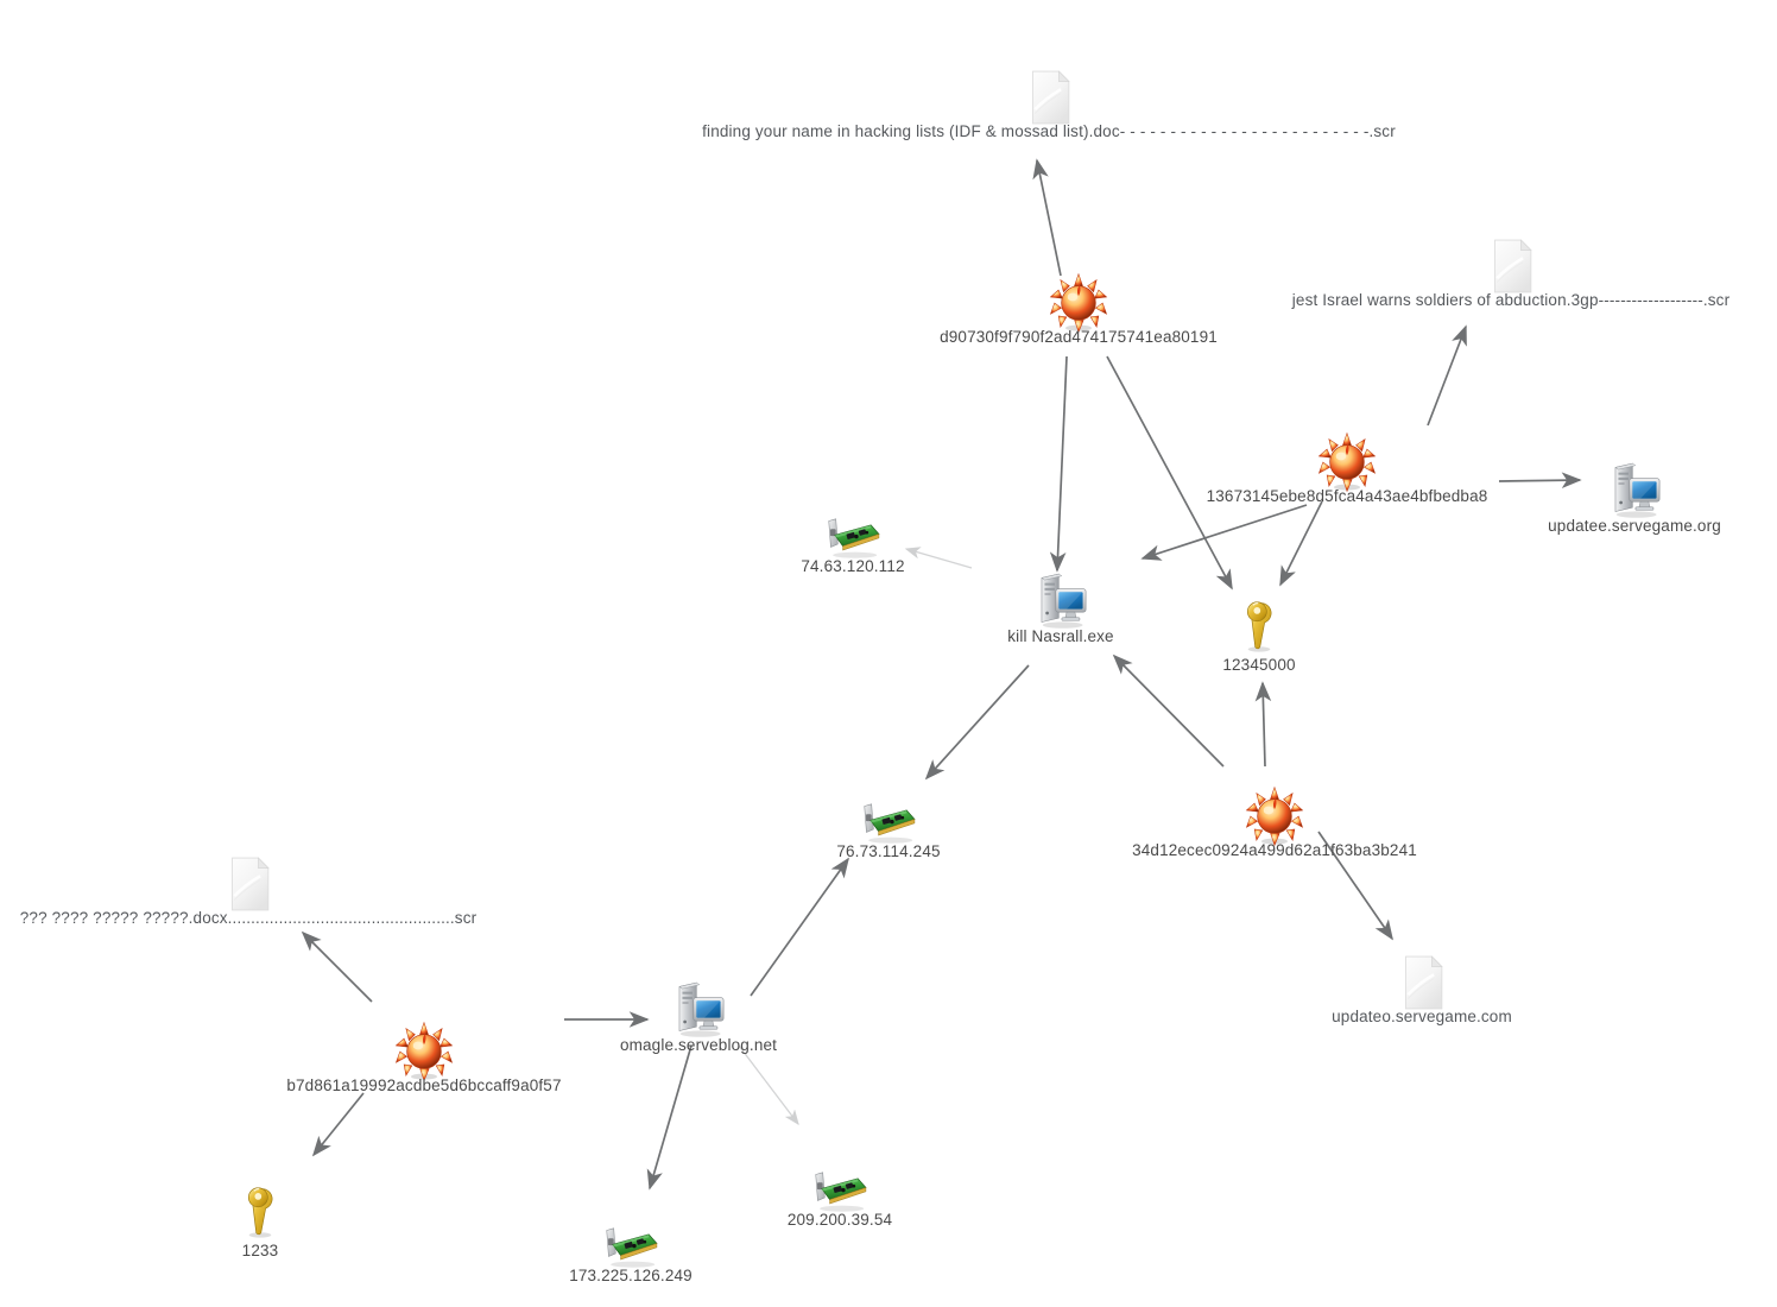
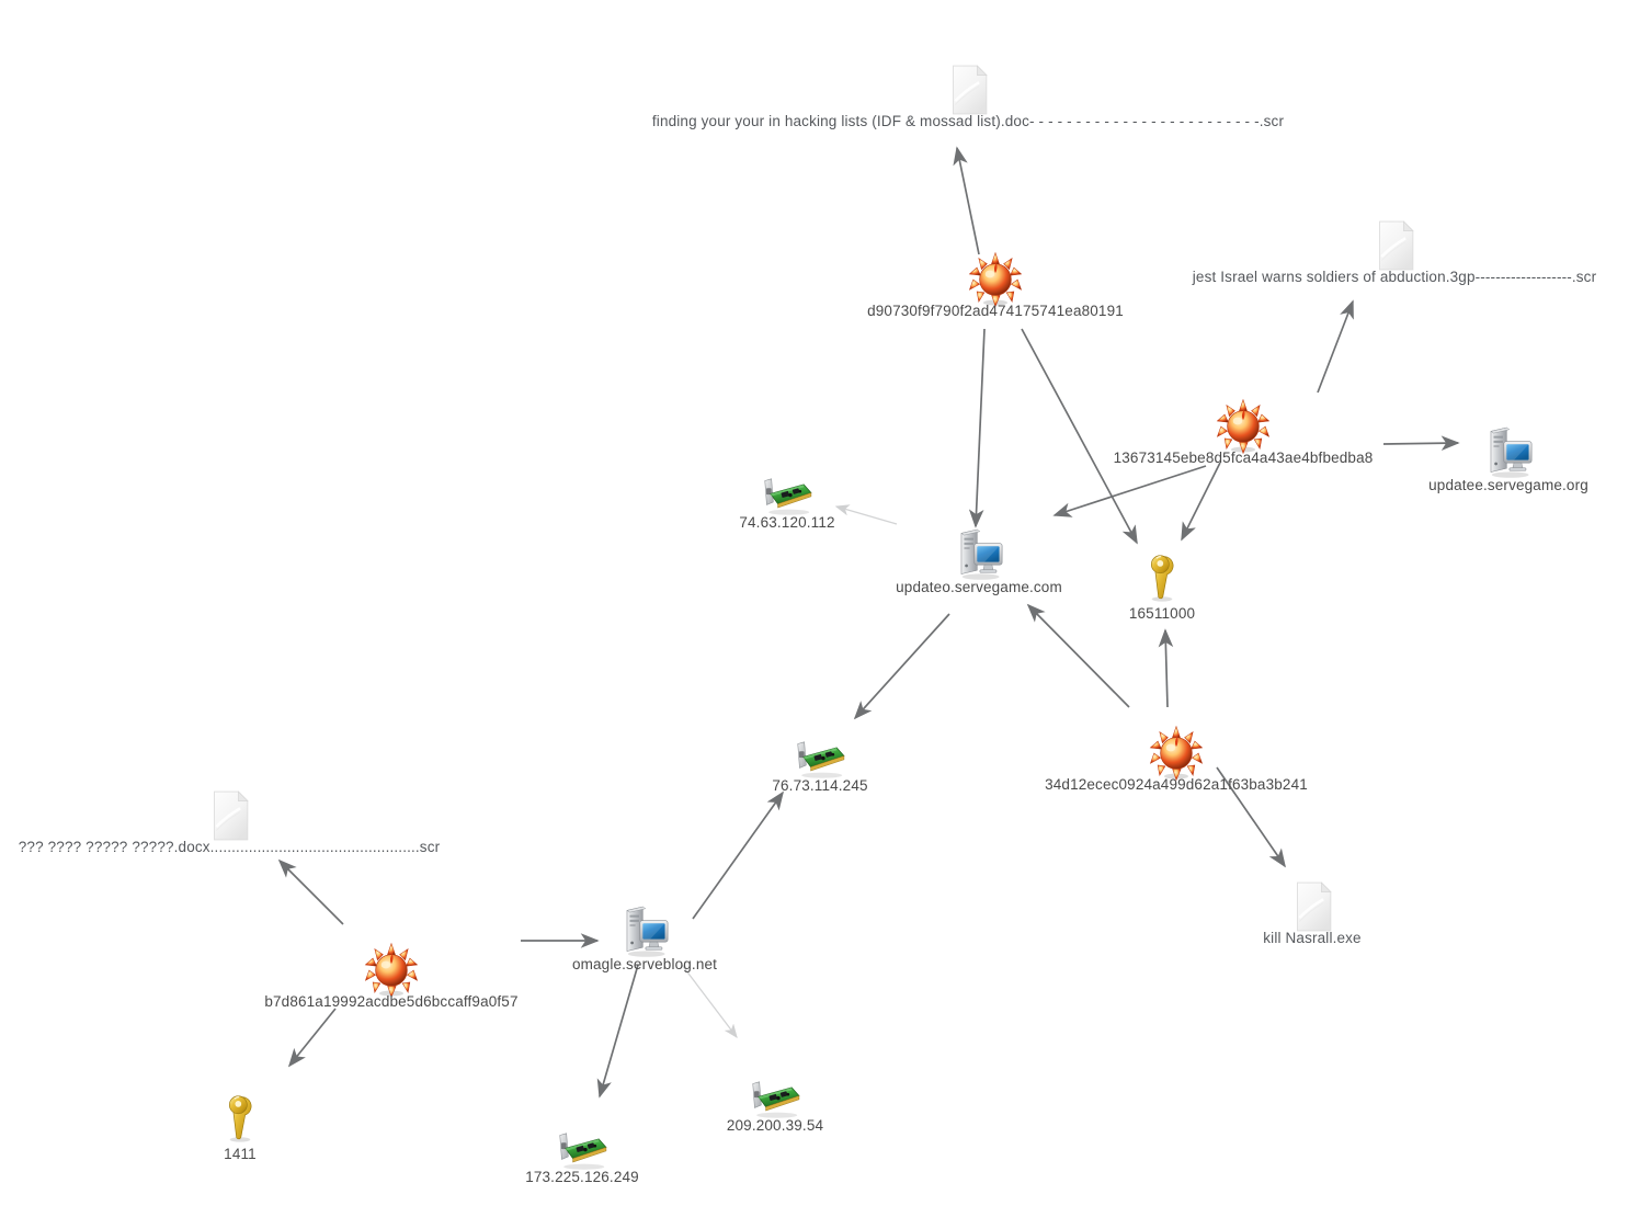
- finding your name in hacking lists (IDF & mossad list).doc- - - - - - - - - - - - - - - - - - - - - - - - -.scr
+ finding your your in hacking lists (IDF & mossad list).doc- - - - - - - - - - - - - - - - - - - - - - - - -.scr
  d90730f9f790f2ad474175741ea80191
  jest Israel warns soldiers of abduction.3gp-------------------.scr
  13673145ebe8d5fca4a43ae4bfbedba8
  updatee.servegame.org
  74.63.120.112
- kill Nasrall.exe
+ updateo.servegame.com
- 12345000
+ 16511000
  76.73.114.245
  34d12ecec0924a499d62a1f63ba3b241
  ??? ???? ????? ?????.docx.................................................scr
- updateo.servegame.com
+ kill Nasrall.exe
  omagle.serveblog.net
  b7d861a19992acdbe5d6bccaff9a0f57
  209.200.39.54
- 1233
+ 1411
  173.225.126.249
